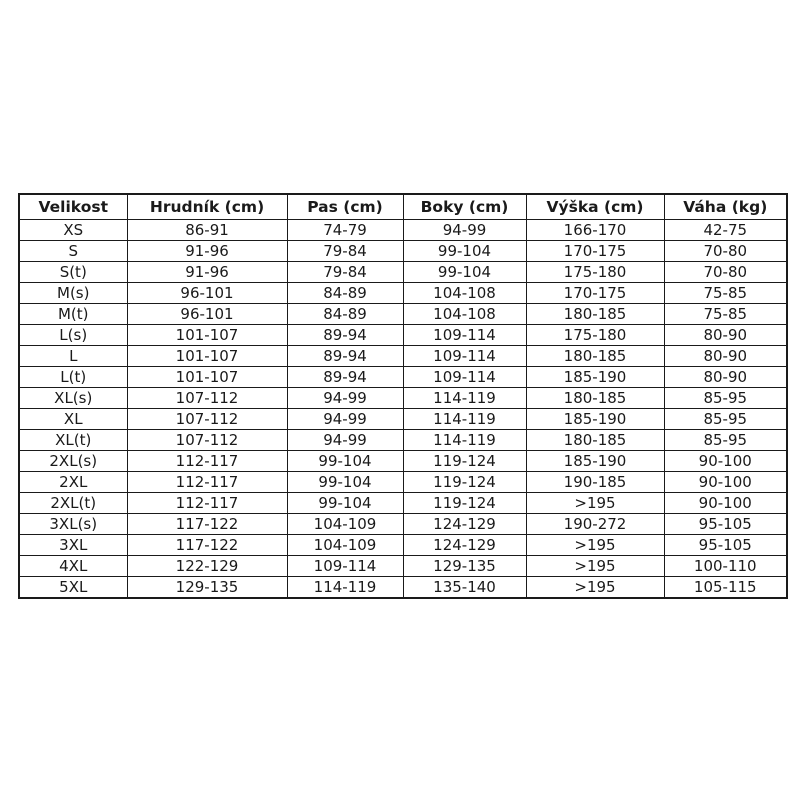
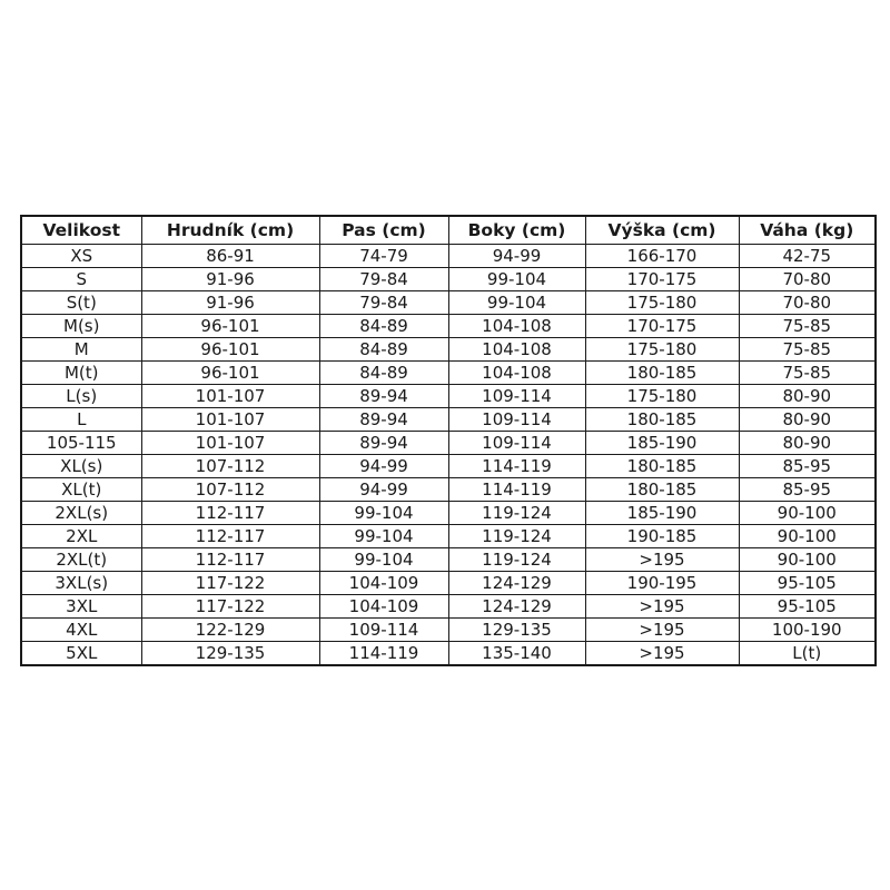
  Velikost	Hrudník (cm)	Pas (cm)	Boky (cm)	Výška (cm)	Váha (kg)
  XS	86-91	74-79	94-99	166-170	42-75
  S	91-96	79-84	99-104	170-175	70-80
  S(t)	91-96	79-84	99-104	175-180	70-80
  M(s)	96-101	84-89	104-108	170-175	75-85
+ M	96-101	84-89	104-108	175-180	75-85
  M(t)	96-101	84-89	104-108	180-185	75-85
  L(s)	101-107	89-94	109-114	175-180	80-90
  L	101-107	89-94	109-114	180-185	80-90
- L(t)	101-107	89-94	109-114	185-190	80-90
+ 105-115	101-107	89-94	109-114	185-190	80-90
  XL(s)	107-112	94-99	114-119	180-185	85-95
- XL	107-112	94-99	114-119	185-190	85-95
  XL(t)	107-112	94-99	114-119	180-185	85-95
  2XL(s)	112-117	99-104	119-124	185-190	90-100
  2XL	112-117	99-104	119-124	190-185	90-100
  2XL(t)	112-117	99-104	119-124	>195	90-100
- 3XL(s)	117-122	104-109	124-129	190-272	95-105
+ 3XL(s)	117-122	104-109	124-129	190-195	95-105
  3XL	117-122	104-109	124-129	>195	95-105
- 4XL	122-129	109-114	129-135	>195	100-110
+ 4XL	122-129	109-114	129-135	>195	100-190
- 5XL	129-135	114-119	135-140	>195	105-115
+ 5XL	129-135	114-119	135-140	>195	L(t)
